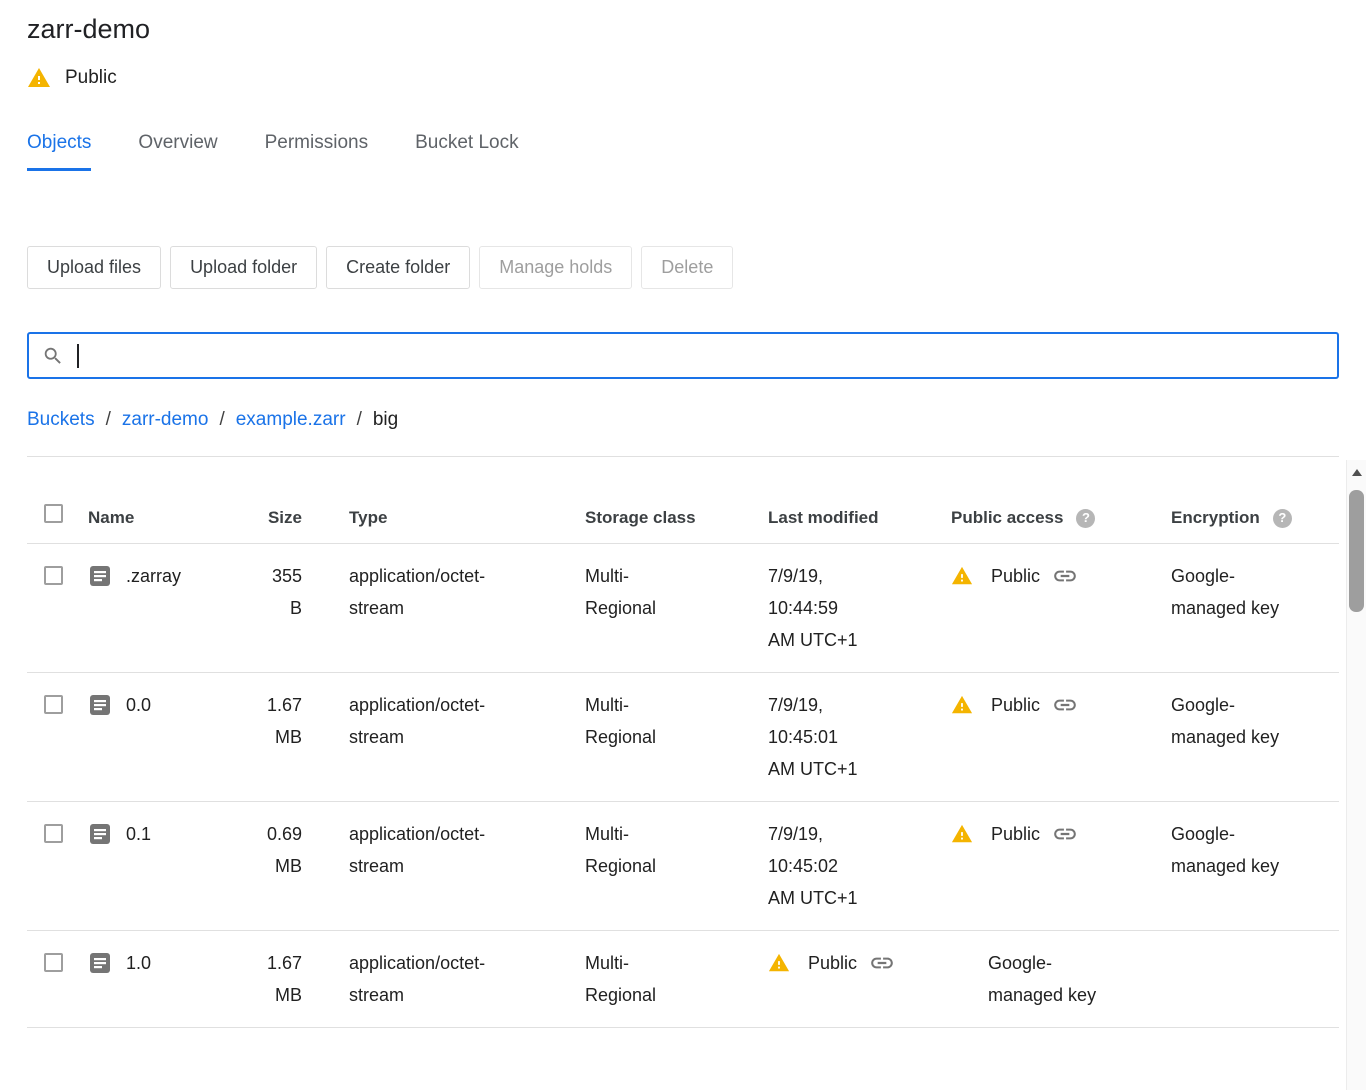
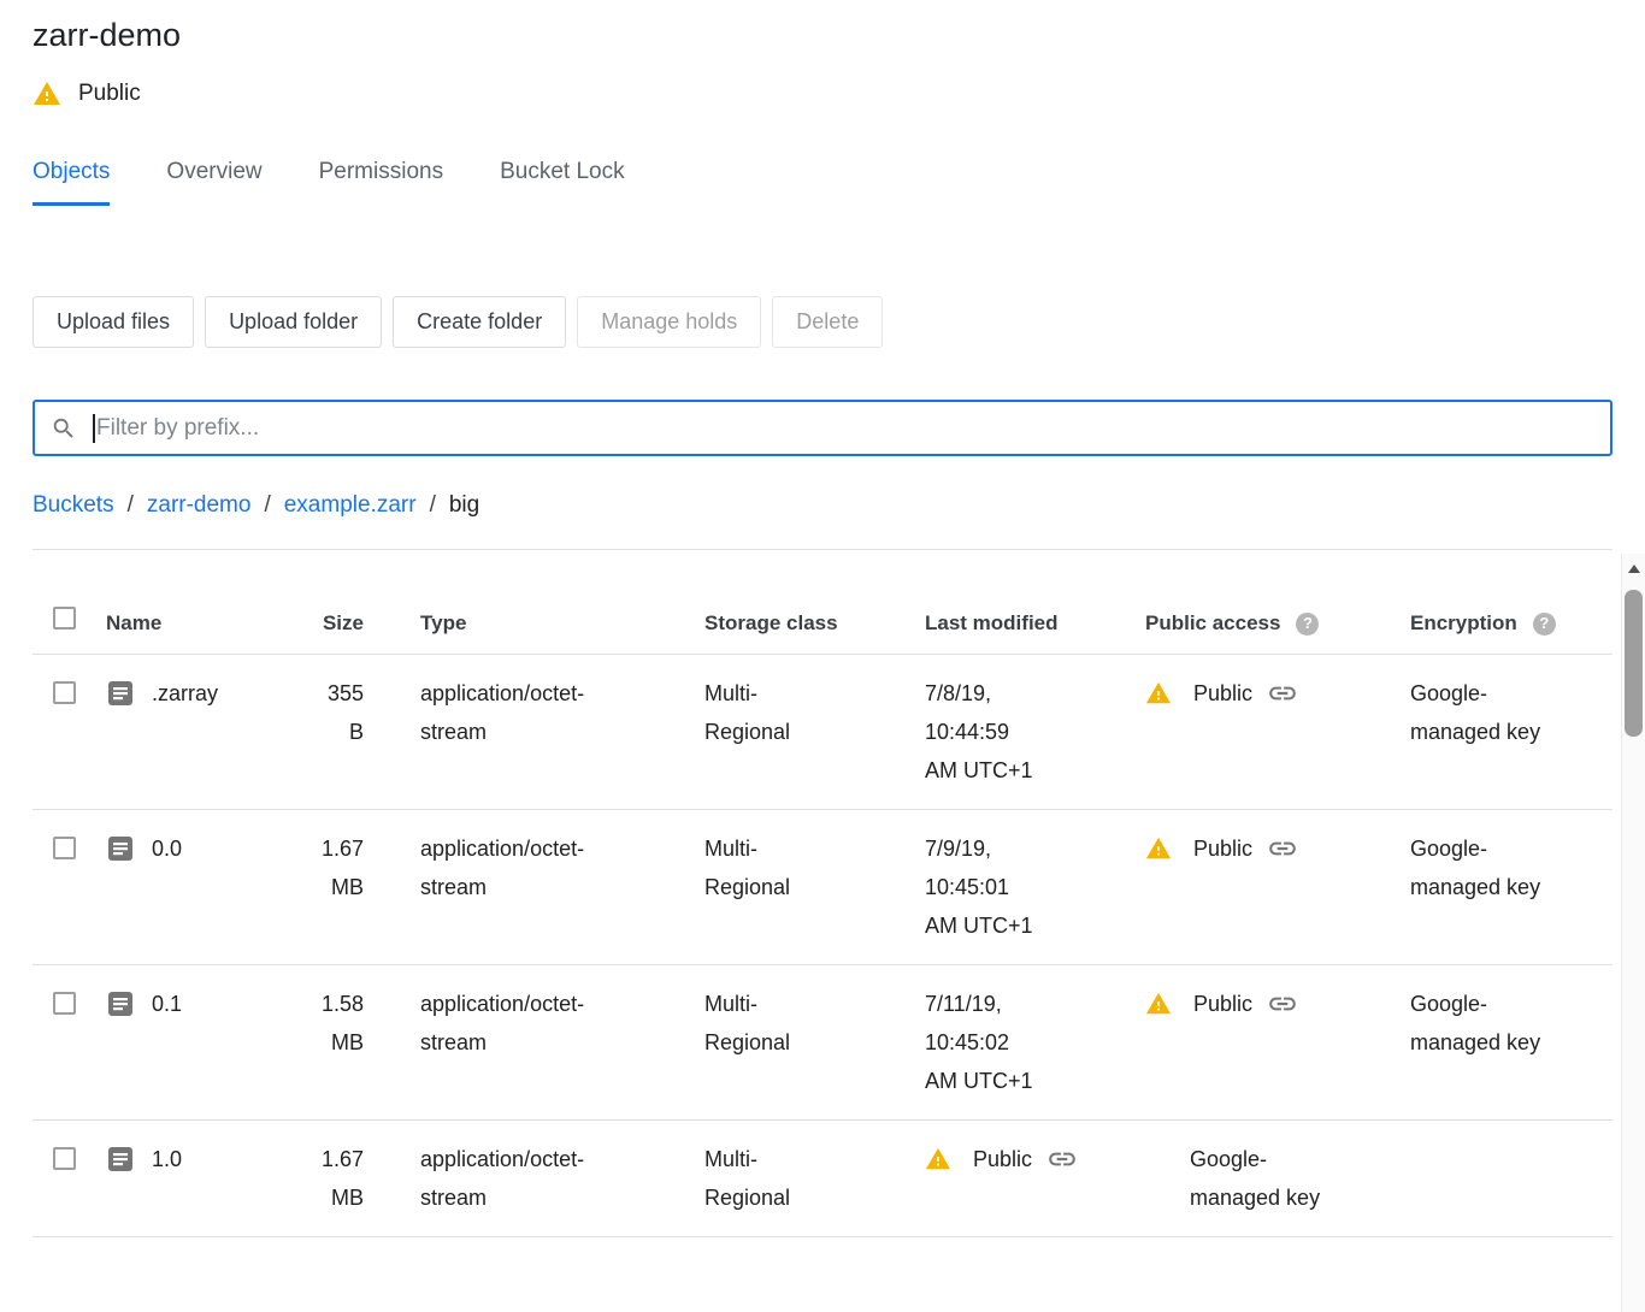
  zarr-demo
  Public
  Objects
  Overview
  Permissions
  Bucket Lock
  Upload files
  Upload folder
  Create folder
  Manage holds
  Delete
+ Filter by prefix...
  Buckets
  /
  zarr-demo
  /
  example.zarr
  /
  big
  Name
  Size
  Type
  Storage class
  Last modified
  Public access
  ?
  Encryption
  ?
  .zarray
  355 B
  application/octet-stream
  Multi-Regional
- 7/9/19, 10:44:59 AM UTC+1
+ 7/8/19, 10:44:59 AM UTC+1
  Public
  Google-managed key
  0.0
  1.67 MB
  application/octet-stream
  Multi-Regional
  7/9/19, 10:45:01 AM UTC+1
  Public
  Google-managed key
  0.1
- 0.69 MB
+ 1.58 MB
  application/octet-stream
  Multi-Regional
- 7/9/19, 10:45:02 AM UTC+1
+ 7/11/19, 10:45:02 AM UTC+1
  Public
  Google-managed key
  1.0
  1.67 MB
  application/octet-stream
  Multi-Regional
  Public
  Google-managed key
